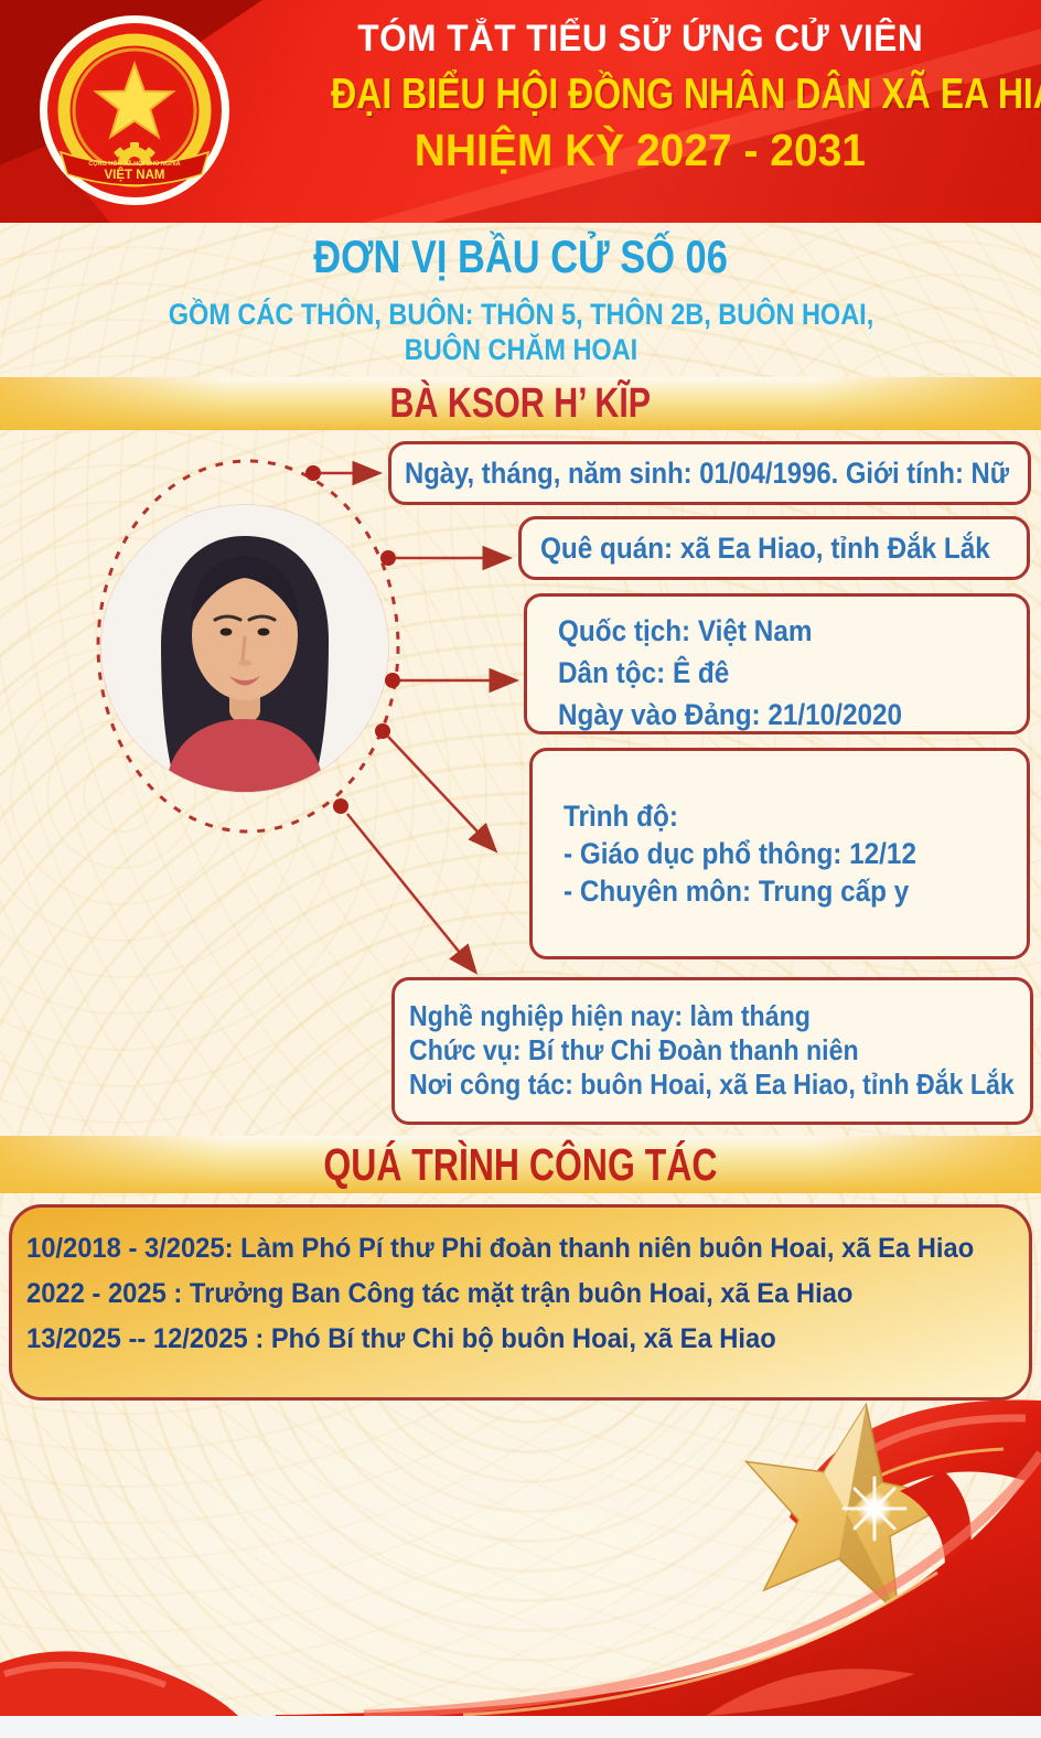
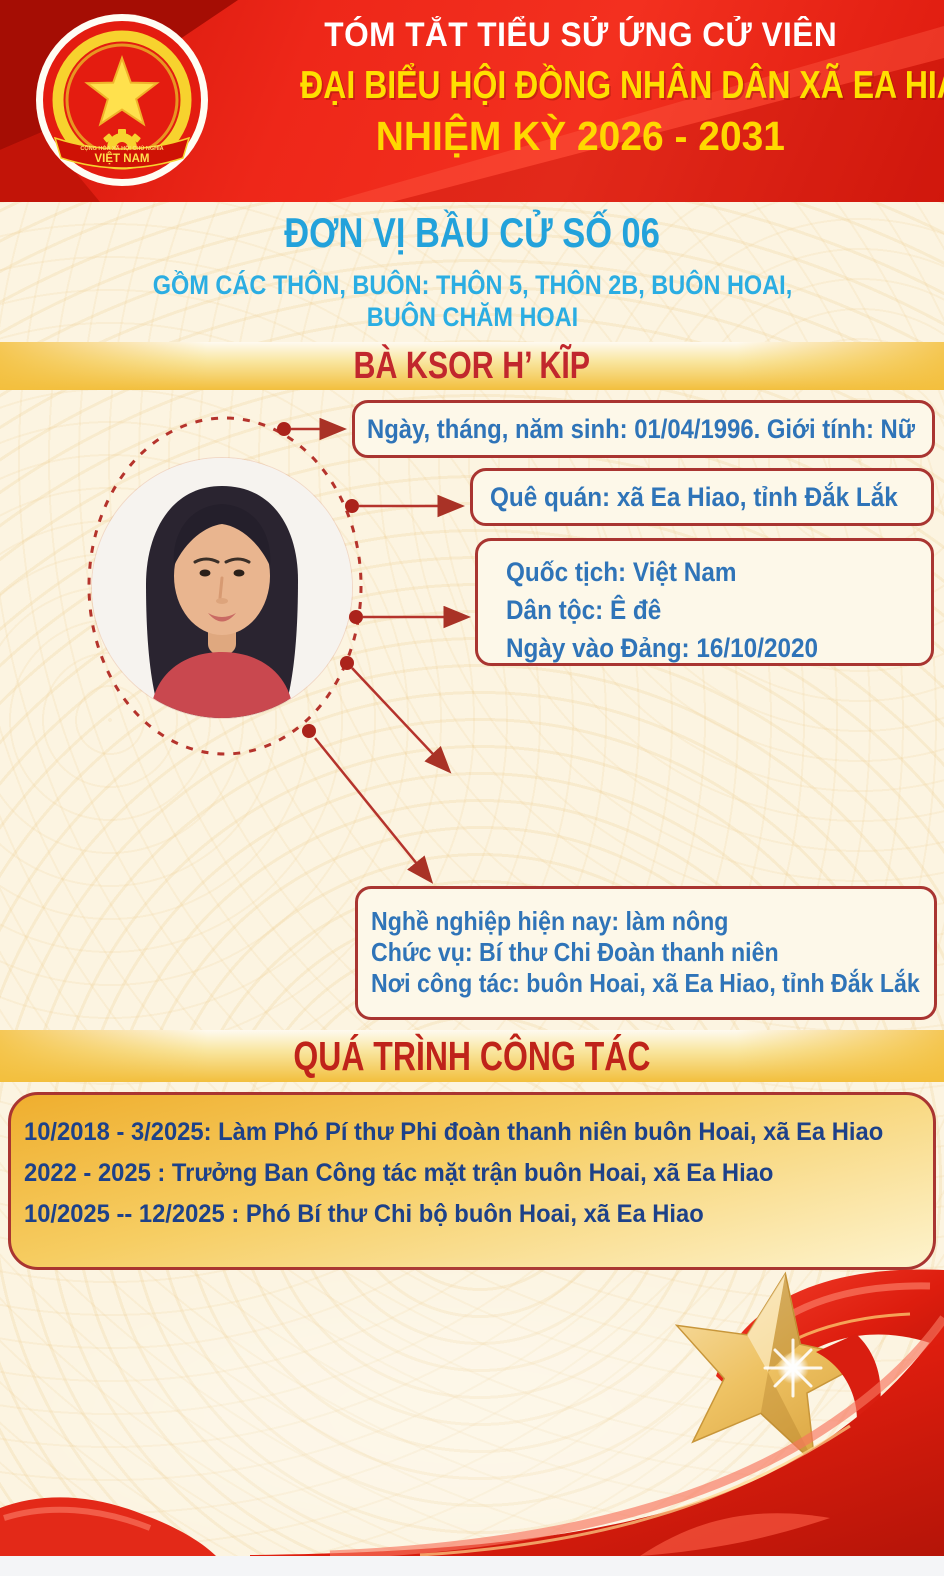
  VIỆT NAM
  TÓM TẮT TIỂU SỬ ỨNG CỬ VIÊN
  ĐẠI BIỂU HỘI ĐỒNG NHÂN DÂN XÃ EA HI
- NHIỆM KỲ 2027 - 2031
+ NHIỆM KỲ 2026 - 2031
  ĐƠN VỊ BẦU CỬ SỐ 06
  GỒM CÁC THÔN, BUÔN: THÔN 5, THÔN 2B, BUÔN HOAI,
  BUÔN CHĂM HOAI
  BÀ KSOR H’ KĨP
  Ngày, tháng, năm sinh: 01/04/1996. Giới tính: Nữ
  Quê quán: xã Ea Hiao, tỉnh Đắk Lắk
  Quốc tịch: Việt Nam
  Dân tộc: Ê đê
- Ngày vào Đảng: 21/10/2020
+ Ngày vào Đảng: 16/10/2020
- Trình độ:
- - Giáo dục phổ thông: 12/12
- - Chuyên môn: Trung cấp y
- Nghề nghiệp hiện nay: làm tháng
+ Nghề nghiệp hiện nay: làm nông
  Chức vụ: Bí thư Chi Đoàn thanh niên
  Nơi công tác: buôn Hoai, xã Ea Hiao, tỉnh Đắk Lắk
  QUÁ TRÌNH CÔNG TÁC
  10/2018 - 3/2025: Làm Phó Pí thư Phi đoàn thanh niên buôn Hoai, xã Ea Hiao
  2022 - 2025 : Trưởng Ban Công tác mặt trận buôn Hoai, xã Ea Hiao
- 13/2025 -- 12/2025 : Phó Bí thư Chi bộ buôn Hoai, xã Ea Hiao
+ 10/2025 -- 12/2025 : Phó Bí thư Chi bộ buôn Hoai, xã Ea Hiao
